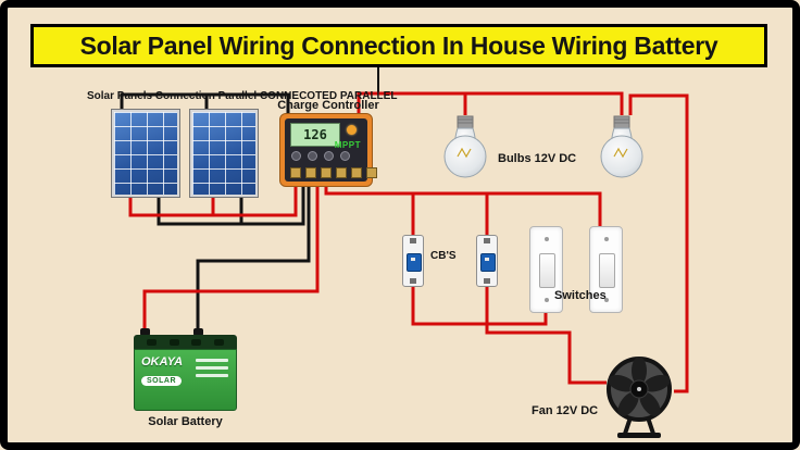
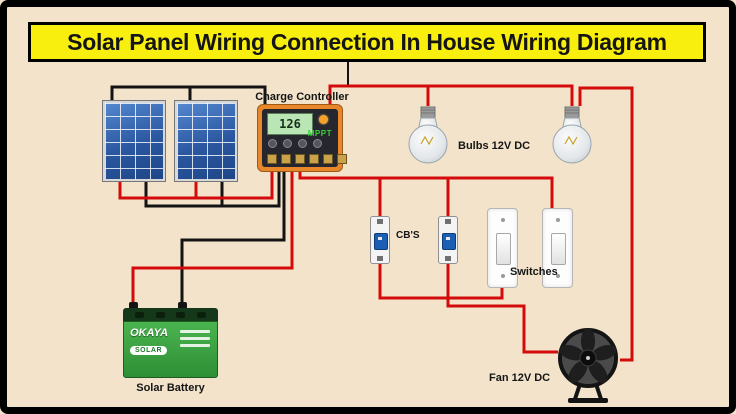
- Solar Panel Wiring Connection In House Wiring Battery
+ Solar Panel Wiring Connection In House Wiring Diagram
- Solar Panels Connection Parallel CONNECOTED PARALLEL
  Charge Controller
  Bulbs 12V DC
  CB'S
  Switches
  Solar Battery
  Fan 12V DC
  126
  MPPT
  OKAYA
